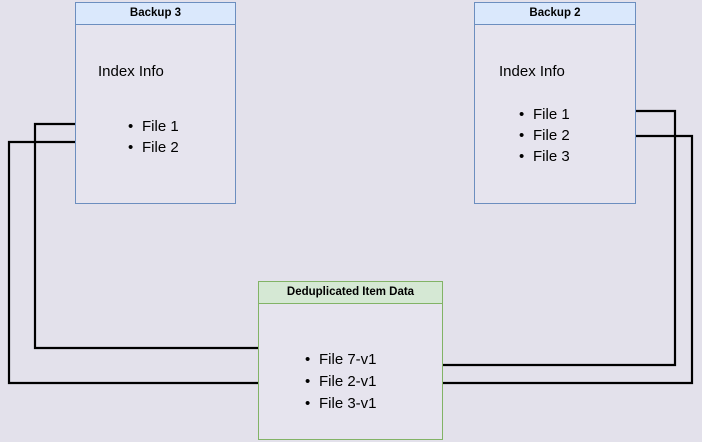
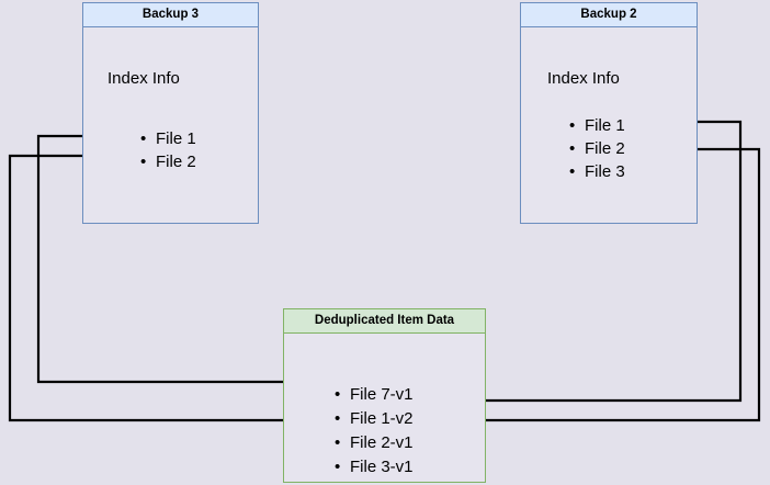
  Backup 3
  Index Info
  File 1
  File 2
  Backup 2
  Index Info
  File 1
  File 2
  File 3
  Deduplicated Item Data
  File 7-v1
+ File 1-v2
  File 2-v1
  File 3-v1
